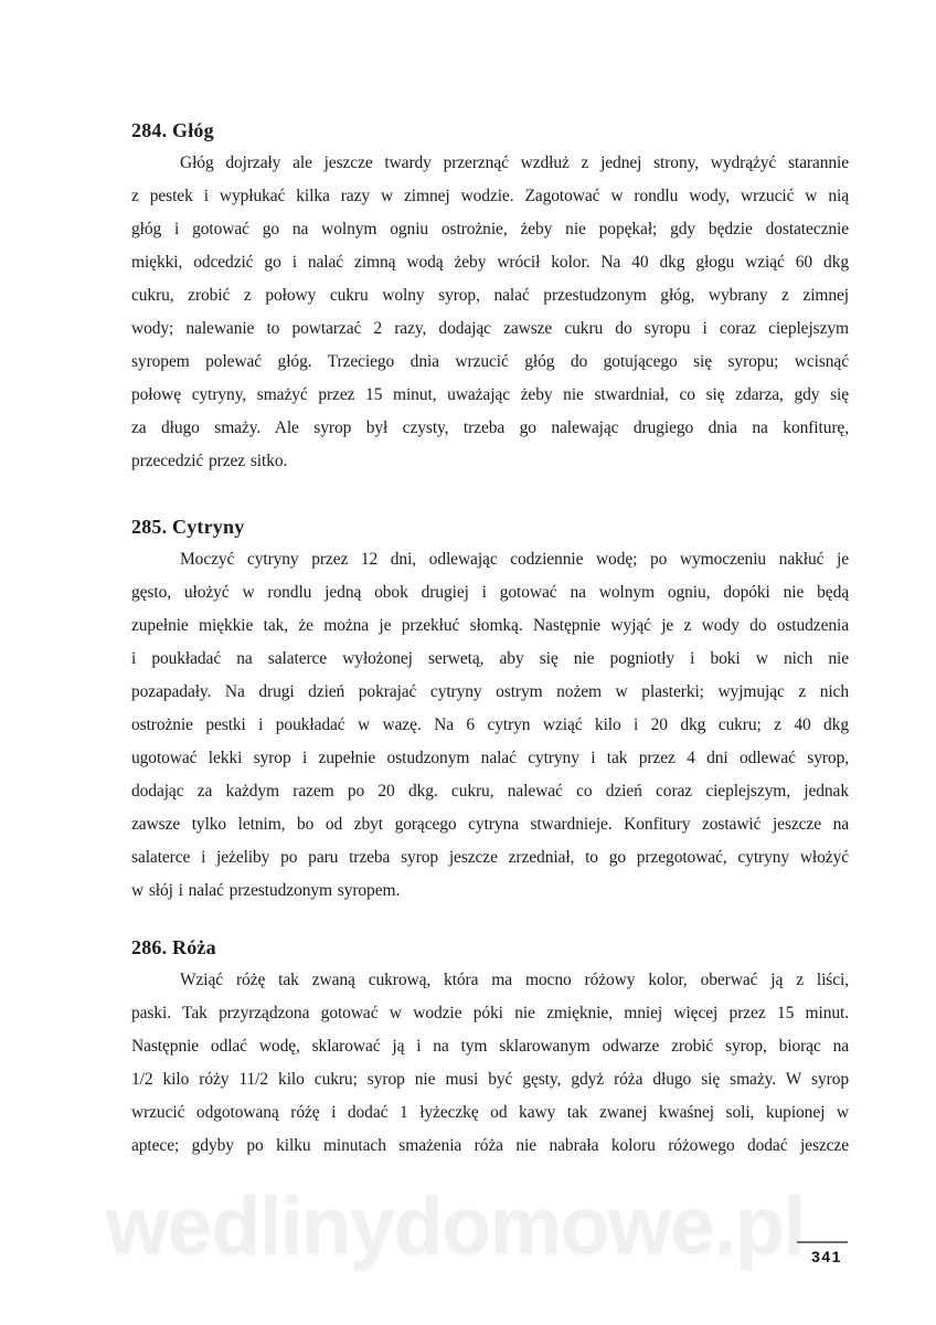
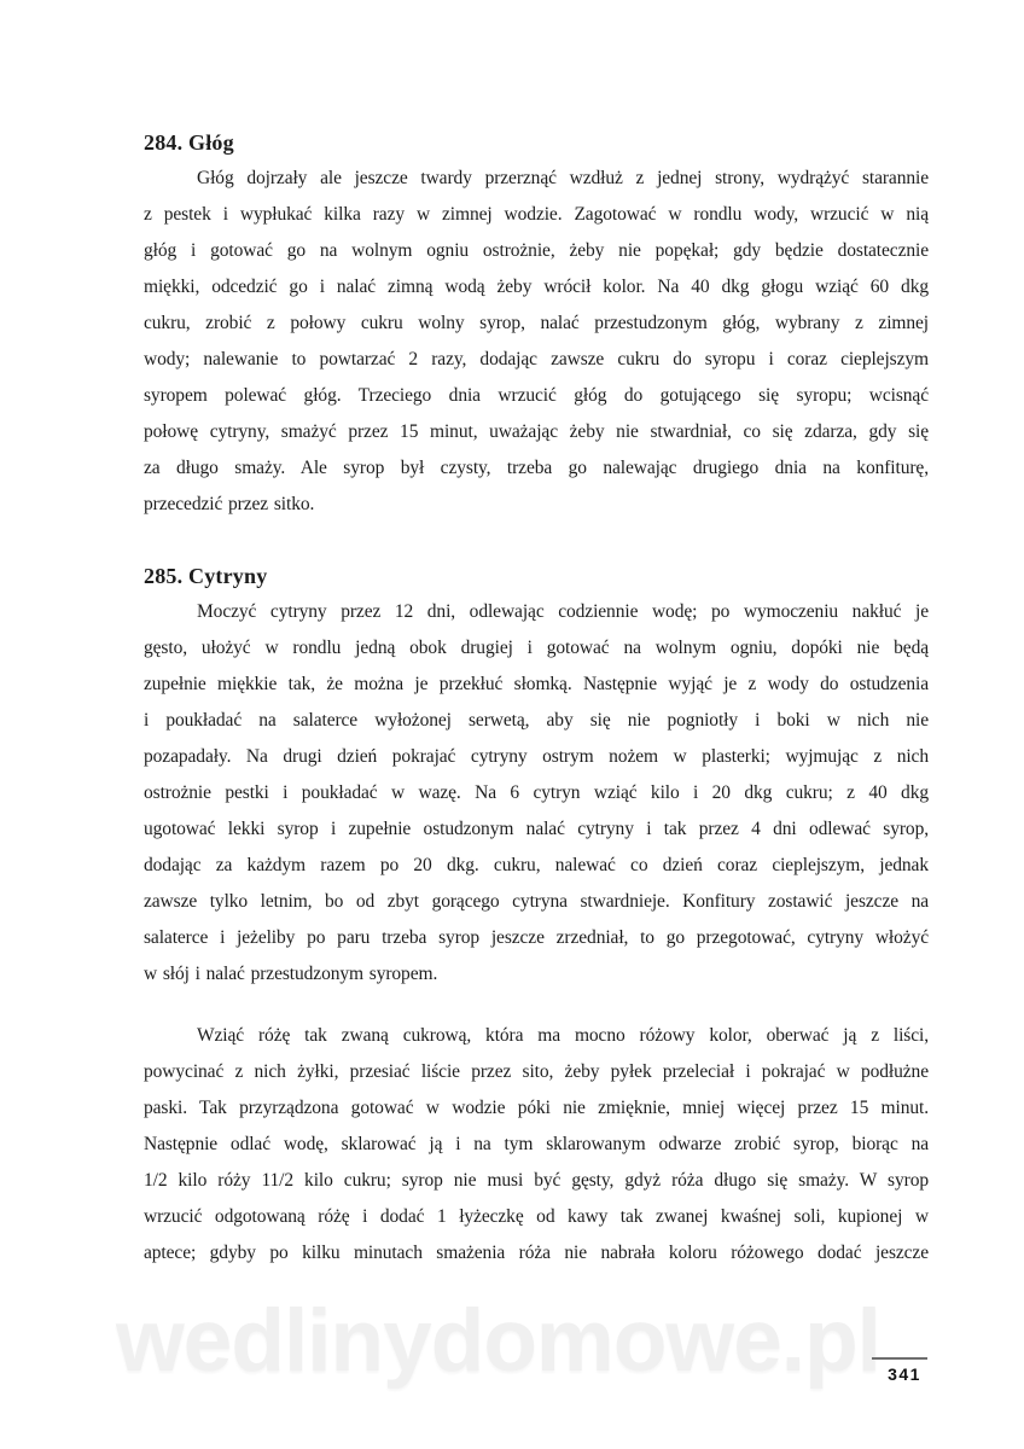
  wedlinydomowe.pl
  284. Głóg
  Głóg dojrzały ale jeszcze twardy przerznąć wzdłuż z jednej strony, wydrążyć starannie
  z pestek i wypłukać kilka razy w zimnej wodzie. Zagotować w rondlu wody, wrzucić w nią
  głóg i gotować go na wolnym ogniu ostrożnie, żeby nie popękał; gdy będzie dostatecznie
  miękki, odcedzić go i nalać zimną wodą żeby wrócił kolor. Na 40 dkg głogu wziąć 60 dkg
  cukru, zrobić z połowy cukru wolny syrop, nalać przestudzonym głóg, wybrany z zimnej
  wody; nalewanie to powtarzać 2 razy, dodając zawsze cukru do syropu i coraz cieplejszym
  syropem polewać głóg. Trzeciego dnia wrzucić głóg do gotującego się syropu; wcisnąć
  połowę cytryny, smażyć przez 15 minut, uważając żeby nie stwardniał, co się zdarza, gdy się
  za długo smaży. Ale syrop był czysty, trzeba go nalewając drugiego dnia na konfiturę,
  przecedzić przez sitko.
  285. Cytryny
  Moczyć cytryny przez 12 dni, odlewając codziennie wodę; po wymoczeniu nakłuć je
  gęsto, ułożyć w rondlu jedną obok drugiej i gotować na wolnym ogniu, dopóki nie będą
  zupełnie miękkie tak, że można je przekłuć słomką. Następnie wyjąć je z wody do ostudzenia
  i poukładać na salaterce wyłożonej serwetą, aby się nie pogniotły i boki w nich nie
  pozapadały. Na drugi dzień pokrajać cytryny ostrym nożem w plasterki; wyjmując z nich
  ostrożnie pestki i poukładać w wazę. Na 6 cytryn wziąć kilo i 20 dkg cukru; z 40 dkg
  ugotować lekki syrop i zupełnie ostudzonym nalać cytryny i tak przez 4 dni odlewać syrop,
  dodając za każdym razem po 20 dkg. cukru, nalewać co dzień coraz cieplejszym, jednak
  zawsze tylko letnim, bo od zbyt gorącego cytryna stwardnieje. Konfitury zostawić jeszcze na
  salaterce i jeżeliby po paru trzeba syrop jeszcze zrzedniał, to go przegotować, cytryny włożyć
  w słój i nalać przestudzonym syropem.
- 286. Róża
  Wziąć różę tak zwaną cukrową, która ma mocno różowy kolor, oberwać ją z liści,
+ powycinać z nich żyłki, przesiać liście przez sito, żeby pyłek przeleciał i pokrajać w podłużne
  paski. Tak przyrządzona gotować w wodzie póki nie zmięknie, mniej więcej przez 15 minut.
  Następnie odlać wodę, sklarować ją i na tym sklarowanym odwarze zrobić syrop, biorąc na
  1/2 kilo róży 11/2 kilo cukru; syrop nie musi być gęsty, gdyż róża długo się smaży. W syrop
  wrzucić odgotowaną różę i dodać 1 łyżeczkę od kawy tak zwanej kwaśnej soli, kupionej w
  aptece; gdyby po kilku minutach smażenia róża nie nabrała koloru różowego dodać jeszcze
  341
